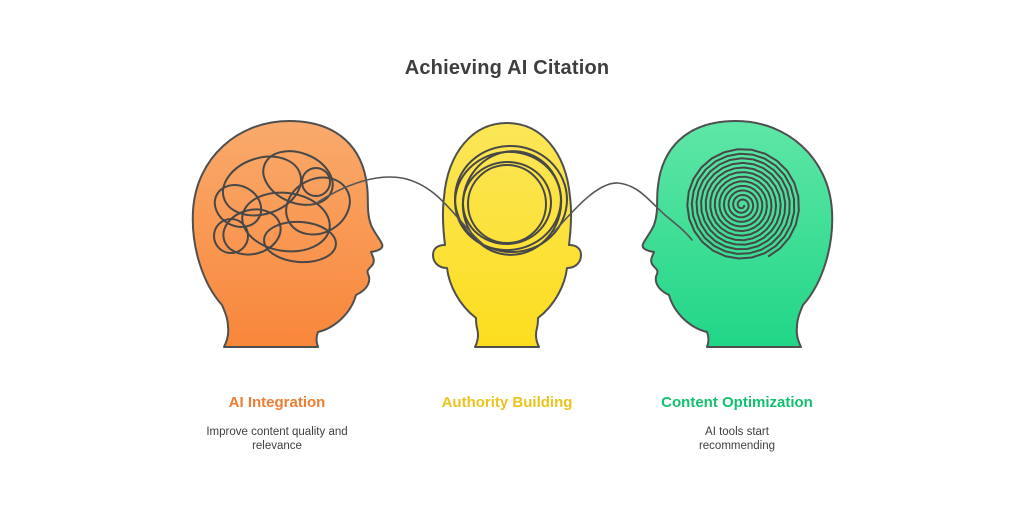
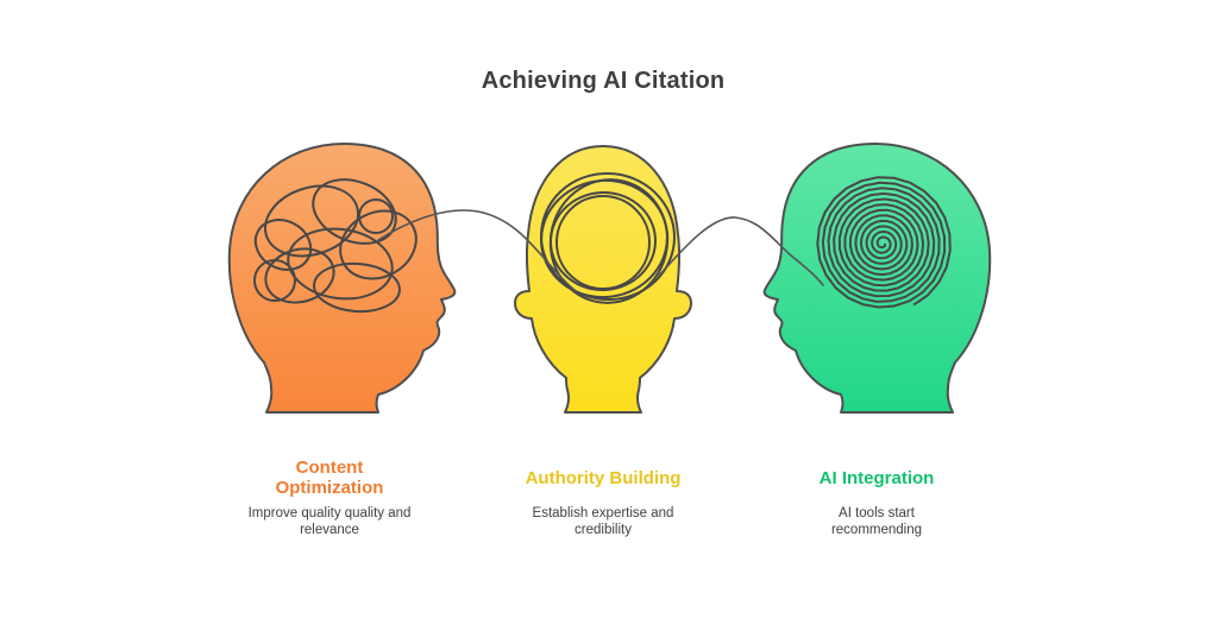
  Achieving AI Citation
- AI Integration
+ Content Optimization
- Improve content quality and relevance
+ Improve quality quality and relevance
  Authority Building
+ Establish expertise and credibility
- Content Optimization
+ AI Integration
  AI tools start recommending
